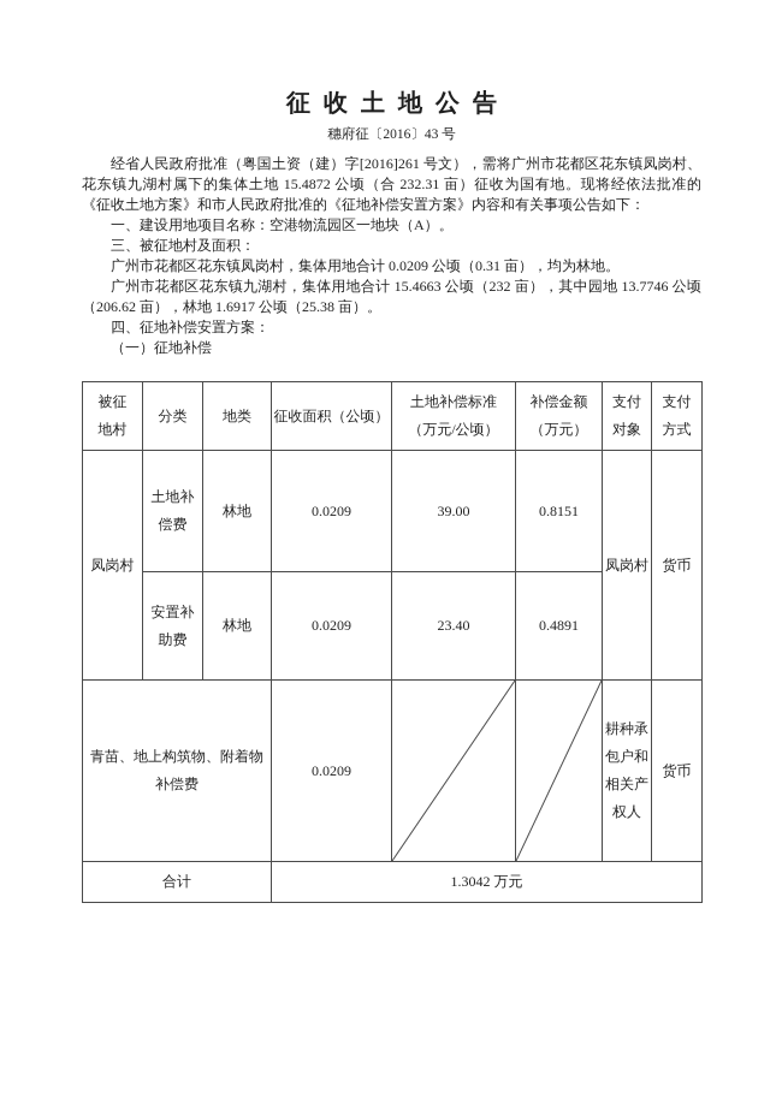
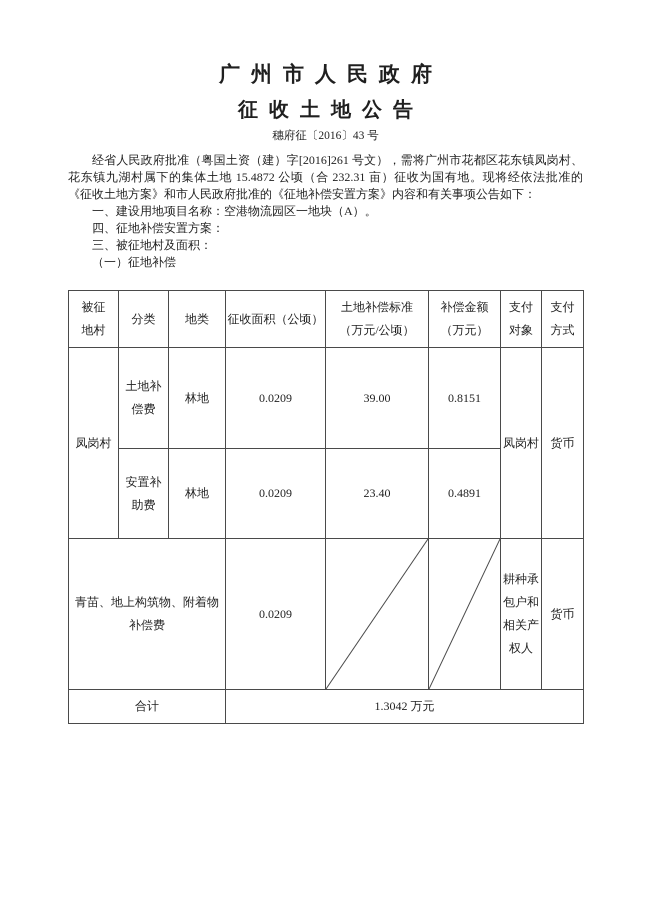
+ 广州市人民政府
  征收土地公告
  穗府征〔2016〕43 号
  经省人民政府批准（粤国土资（建）字[2016]261 号文），需将广州市花都区花东镇凤岗村、花东镇九湖村属下的集体土地 15.4872 公顷（合 232.31 亩）征收为国有地。现将经依法批准的《征收土地方案》和市人民政府批准的《征地补偿安置方案》内容和有关事项公告如下：
  一、建设用地项目名称：空港物流园区一地块（A）。
- 三、被征地村及面积：
+ 四、征地补偿安置方案：
- 广州市花都区花东镇凤岗村，集体用地合计 0.0209 公顷（0.31 亩），均为林地。
- 广州市花都区花东镇九湖村，集体用地合计 15.4663 公顷（232 亩），其中园地 13.7746 公顷（206.62 亩），林地 1.6917 公顷（25.38 亩）。
- 四、征地补偿安置方案：
+ 三、被征地村及面积：
  （一）征地补偿
  被征 地村	分类	地类	征收面积（公顷）	土地补偿标准 （万元/公顷）	补偿金额 （万元）	支付 对象	支付 方式
  凤岗村	土地补 偿费	林地	0.0209	39.00	0.8151	凤岗村	货币
  安置补 助费	林地	0.0209	23.40	0.4891
  青苗、地上构筑物、附着物 补偿费	0.0209			耕种承 包户和 相关产 权人	货币
  合计	1.3042 万元
